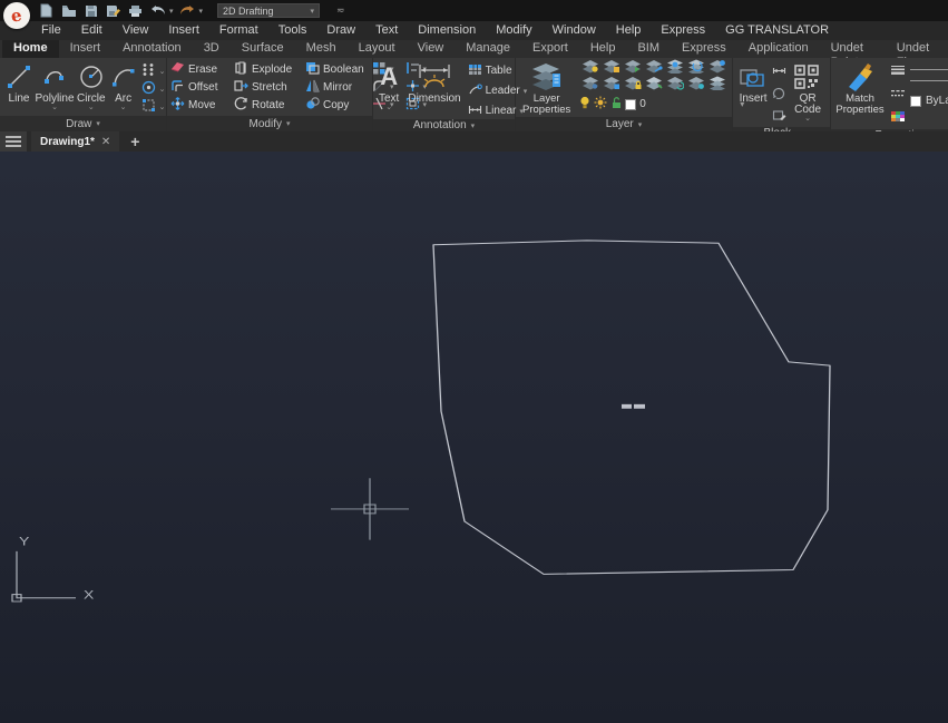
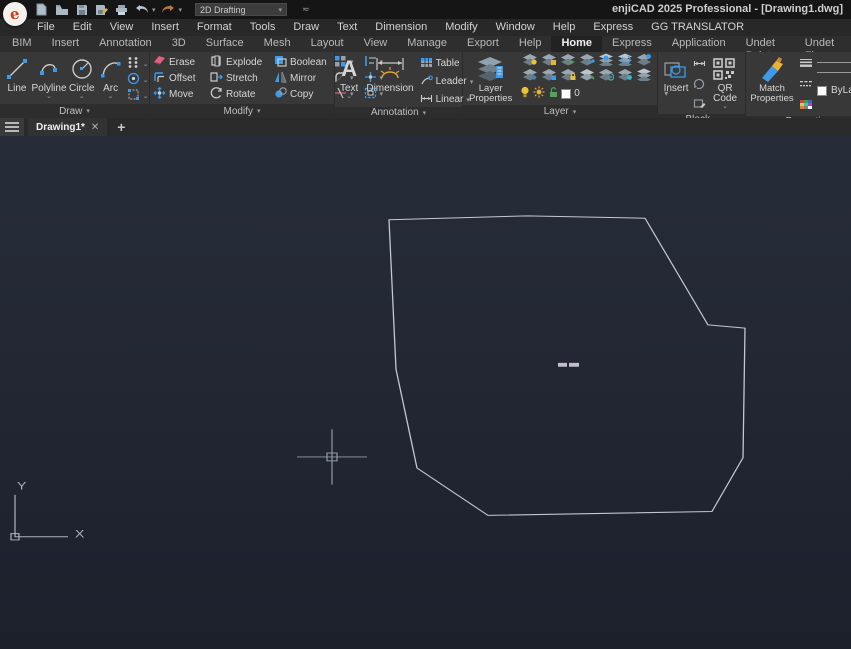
  2D Drafting
  ≂
+ enjiCAD 2025 Professional - [Drawing1.dwg]
  File
  Edit
  View
  Insert
  Format
  Tools
  Draw
  Text
  Dimension
  Modify
  Window
  Help
  Express
  GG TRANSLATOR
- Home
+ BIM
  Insert
  Annotation
  3D
  Surface
  Mesh
  Layout
  View
  Manage
  Export
  Help
- BIM
+ Home
  Express
  Application
  Line
  Polyline
  Circle
  Arc
  Draw
  Erase
  Explode
  Boolean
  Offset
  Stretch
  Mirror
  Move
  Rotate
  Copy
  Modify
  A
  Text
  Dimension
  Table
  Leader
  Linear
  Annotation
  Layer Properties
  0
  ▾
  Layer
  Insert
  QR Code
  Match Properties
  Drawing1*
  ✕
  +
  Y
  X
